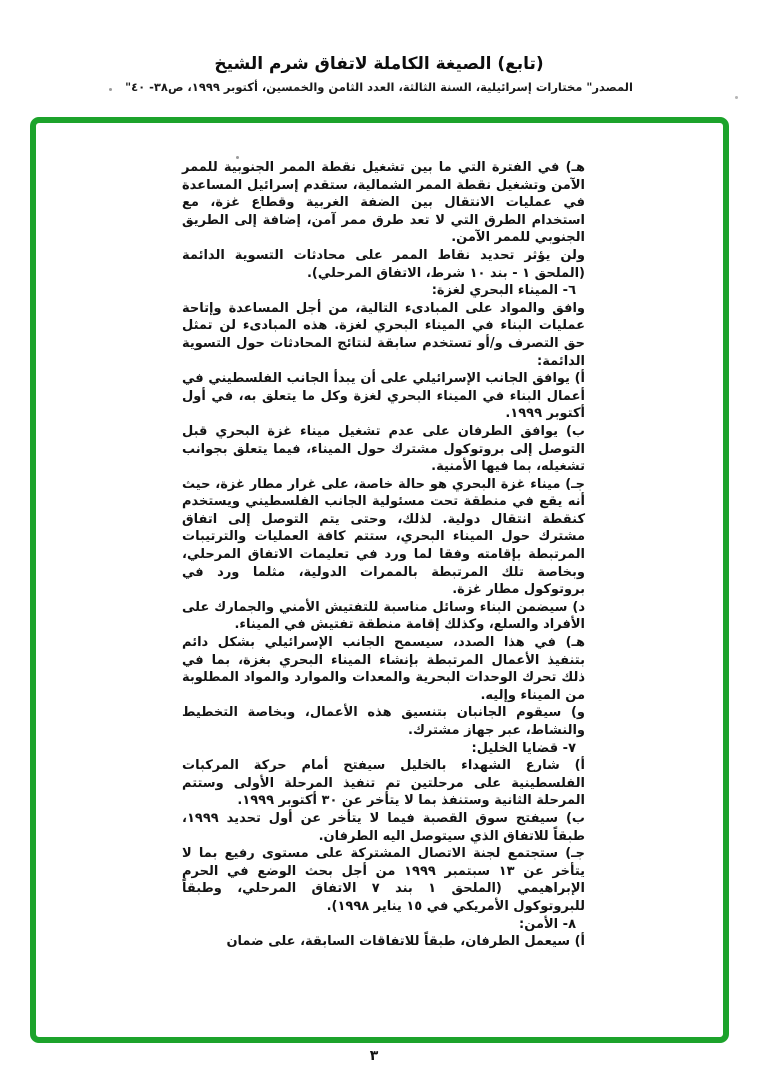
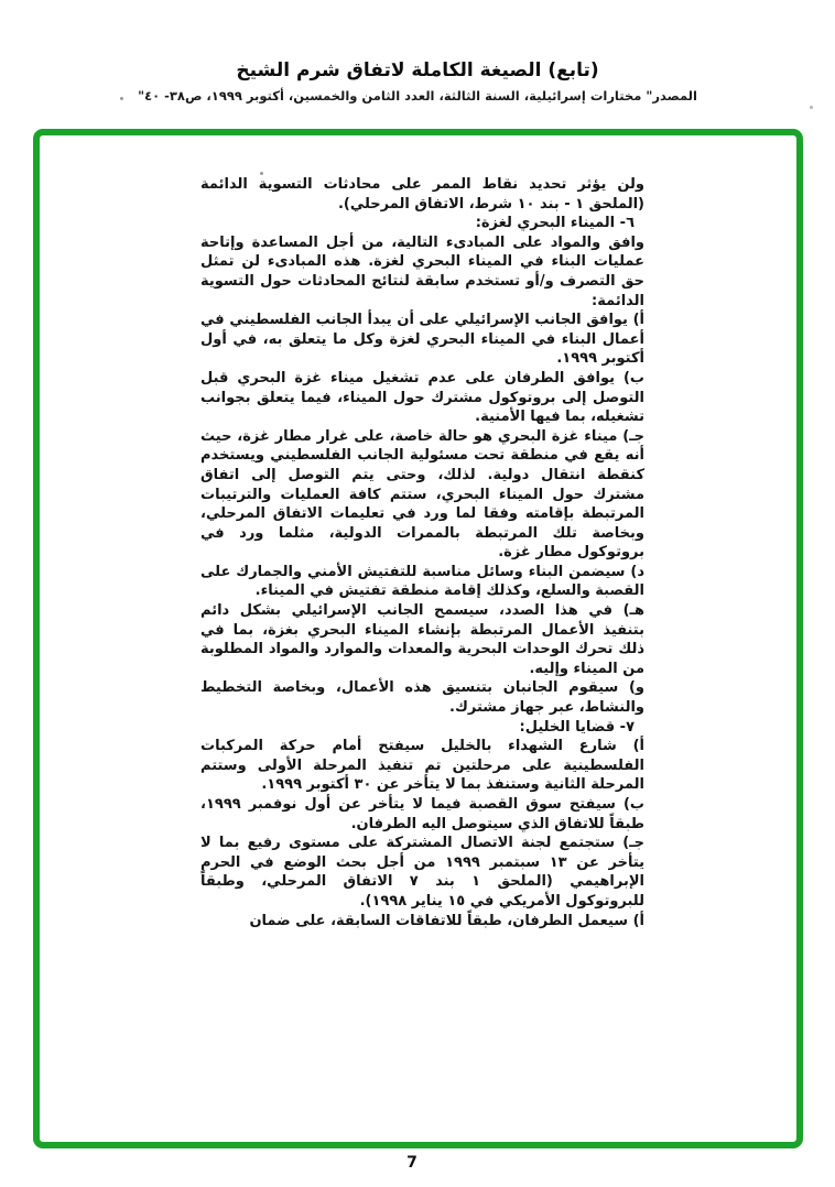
  (تابع) الصيغة الكاملة لاتفاق شرم الشيخ
  المصدر" مختارات إسرائيلية، السنة الثالثة، العدد الثامن والخمسين، أكتوبر ١٩٩٩، ص٣٨- ٤٠"
- هـ) في الفترة التي ما بين تشغيل نقطة الممر الجنوبية للممر الآمن وتشغيل نقطة الممر الشمالية، ستقدم إسرائيل المساعدة في عمليات الانتقال بين الضفة الغربية وقطاع غزة، مع استخدام الطرق التي لا تعد طرق ممر آمن، إضافة إلى الطريق الجنوبي للممر الآمن.
  ولن يؤثر تحديد نقاط الممر على محادثات التسوية الدائمة (الملحق ١ - بند ١٠ شرط، الاتفاق المرحلي).
  ٦- الميناء البحري لغزة:
  وافق والمواد على المبادىء التالية، من أجل المساعدة وإتاحة عمليات البناء في الميناء البحري لغزة. هذه المبادىء لن تمثل حق التصرف و/أو تستخدم سابقة لنتائج المحادثات حول التسوية الدائمة:
  أ) يوافق الجانب الإسرائيلي على أن يبدأ الجانب الفلسطيني في أعمال البناء في الميناء البحري لغزة وكل ما يتعلق به، في أول أكتوبر ١٩٩٩.
  ب) يوافق الطرفان على عدم تشغيل ميناء غزة البحري قبل التوصل إلى بروتوكول مشترك حول الميناء، فيما يتعلق بجوانب تشغيله، بما فيها الأمنية.
  جـ) ميناء غزة البحري هو حالة خاصة، على غرار مطار غزة، حيث أنه يقع في منطقة تحت مسئولية الجانب الفلسطيني ويستخدم كنقطة انتقال دولية. لذلك، وحتى يتم التوصل إلى اتفاق مشترك حول الميناء البحري، ستتم كافة العمليات والترتيبات المرتبطة بإقامته وفقا لما ورد في تعليمات الاتفاق المرحلي، وبخاصة تلك المرتبطة بالممرات الدولية، مثلما ورد في بروتوكول مطار غزة.
- د) سيضمن البناء وسائل مناسبة للتفتيش الأمني والجمارك على الأفراد والسلع، وكذلك إقامة منطقة تفتيش في الميناء.
+ د) سيضمن البناء وسائل مناسبة للتفتيش الأمني والجمارك على القصبة والسلع، وكذلك إقامة منطقة تفتيش في الميناء.
  هـ) في هذا الصدد، سيسمح الجانب الإسرائيلي بشكل دائم بتنفيذ الأعمال المرتبطة بإنشاء الميناء البحري بغزة، بما في ذلك تحرك الوحدات البحرية والمعدات والموارد والمواد المطلوبة من الميناء وإليه.
  و) سيقوم الجانبان بتنسيق هذه الأعمال، وبخاصة التخطيط والنشاط، عبر جهاز مشترك.
  ٧- قضايا الخليل:
  أ) شارع الشهداء بالخليل سيفتح أمام حركة المركبات الفلسطينية على مرحلتين تم تنفيذ المرحلة الأولى وستتم المرحلة الثانية وستنفذ بما لا يتأخر عن ٣٠ أكتوبر ١٩٩٩.
- ب) سيفتح سوق القصبة فيما لا يتأخر عن أول تحديد ١٩٩٩، طبقاً للاتفاق الذي سيتوصل اليه الطرفان.
+ ب) سيفتح سوق القصبة فيما لا يتأخر عن أول نوفمبر ١٩٩٩، طبقاً للاتفاق الذي سيتوصل اليه الطرفان.
  جـ) ستجتمع لجنة الاتصال المشتركة على مستوى رفيع بما لا يتأخر عن ١٣ سبتمبر ١٩٩٩ من أجل بحث الوضع في الحرم الإبراهيمي (الملحق ١ بند ٧ الاتفاق المرحلي، وطبقاً للبروتوكول الأمريكي في ١٥ يناير ١٩٩٨).
- ٨- الأمن:
  أ) سيعمل الطرفان، طبقاً للاتفاقات السابقة، على ضمان
- ٣
+ 7
